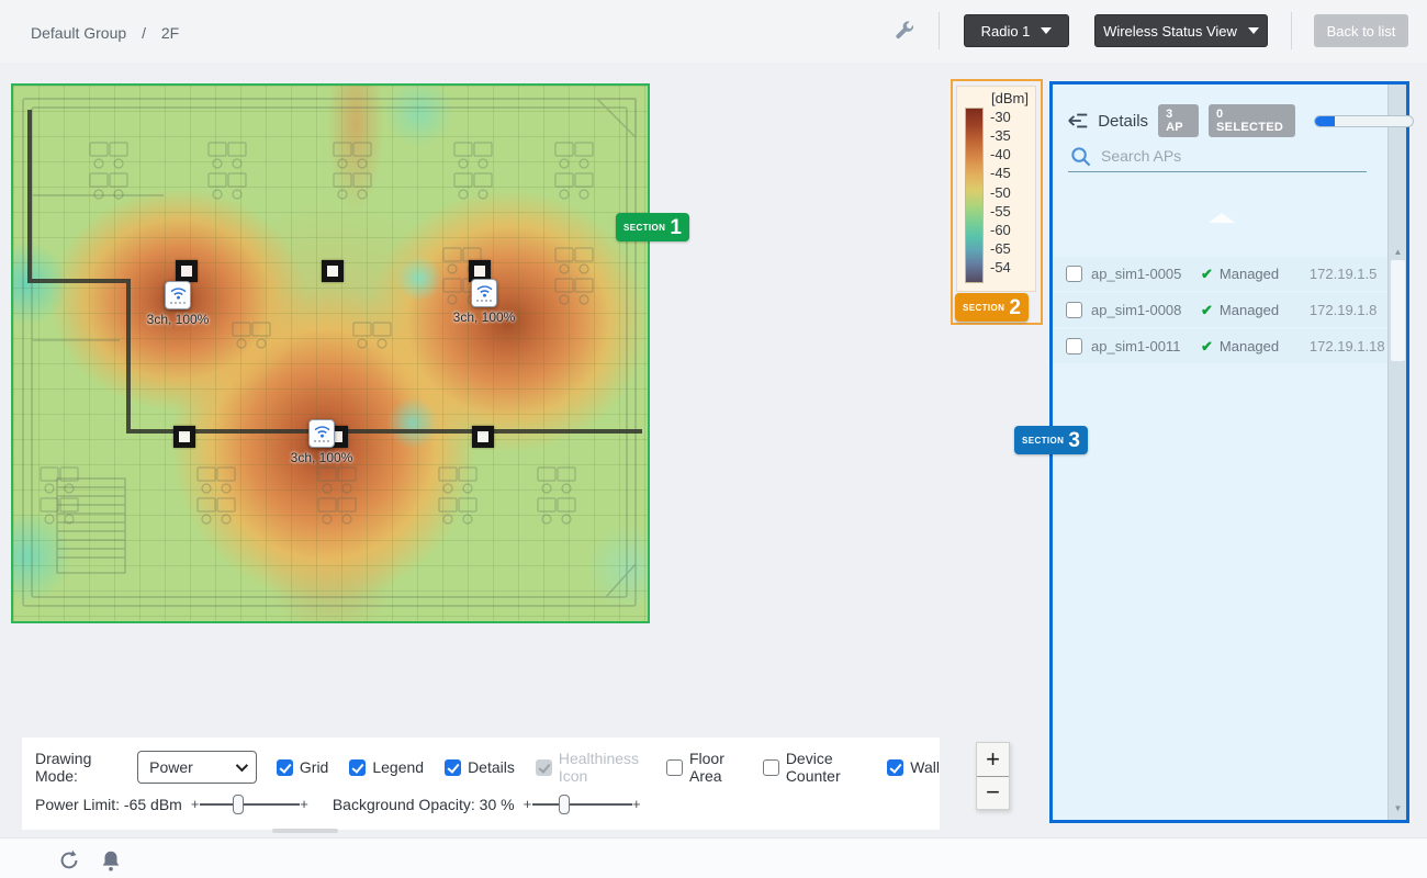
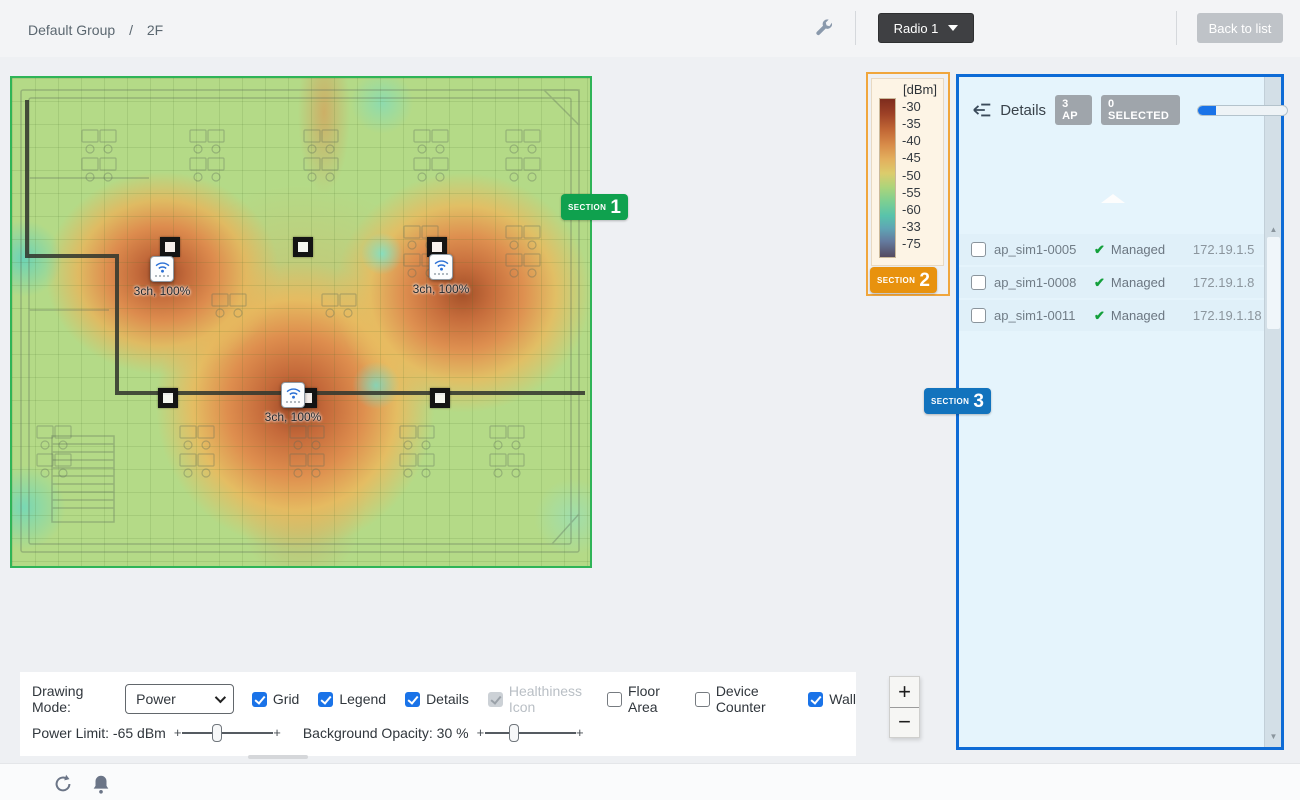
  Default Group / 2F
  Radio 1
- Wireless Status View
  Back to list
  3ch, 100%
  3ch, 100%
  3ch, 100%
  SECTION
  1
  [dBm]
  -30
  -35
  -40
  -45
  -50
  -55
  -60
- -65
+ -33
- -54
+ -75
  SECTION
  2
  ▲
  ▼
  Details
  3 AP
  0 SELECTED
- Search APs
  ap_sim1-0005
  ✔
  Managed
  172.19.1.5
  ap_sim1-0008
  ✔
  Managed
  172.19.1.8
  ap_sim1-0011
  ✔
  Managed
  172.19.1.18
  SECTION
  3
  Drawing Mode:
  Power
  Grid
  Legend
  Details
  Healthiness Icon
  Floor Area
  Device Counter
  Wall
  Power Limit: -65 dBm
  +
  +
  Background Opacity: 30 %
  +
  +
  +
  −
